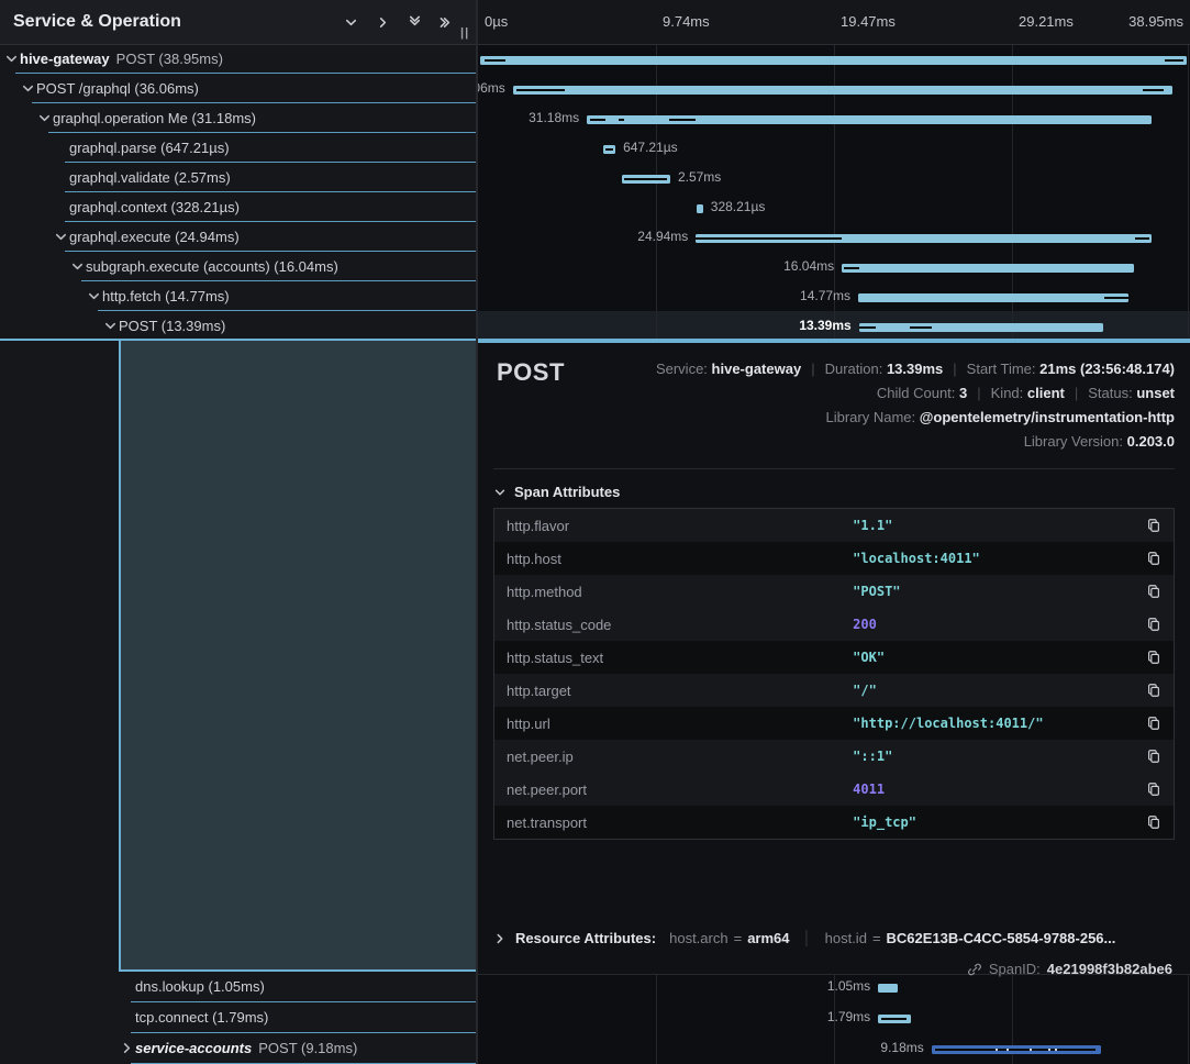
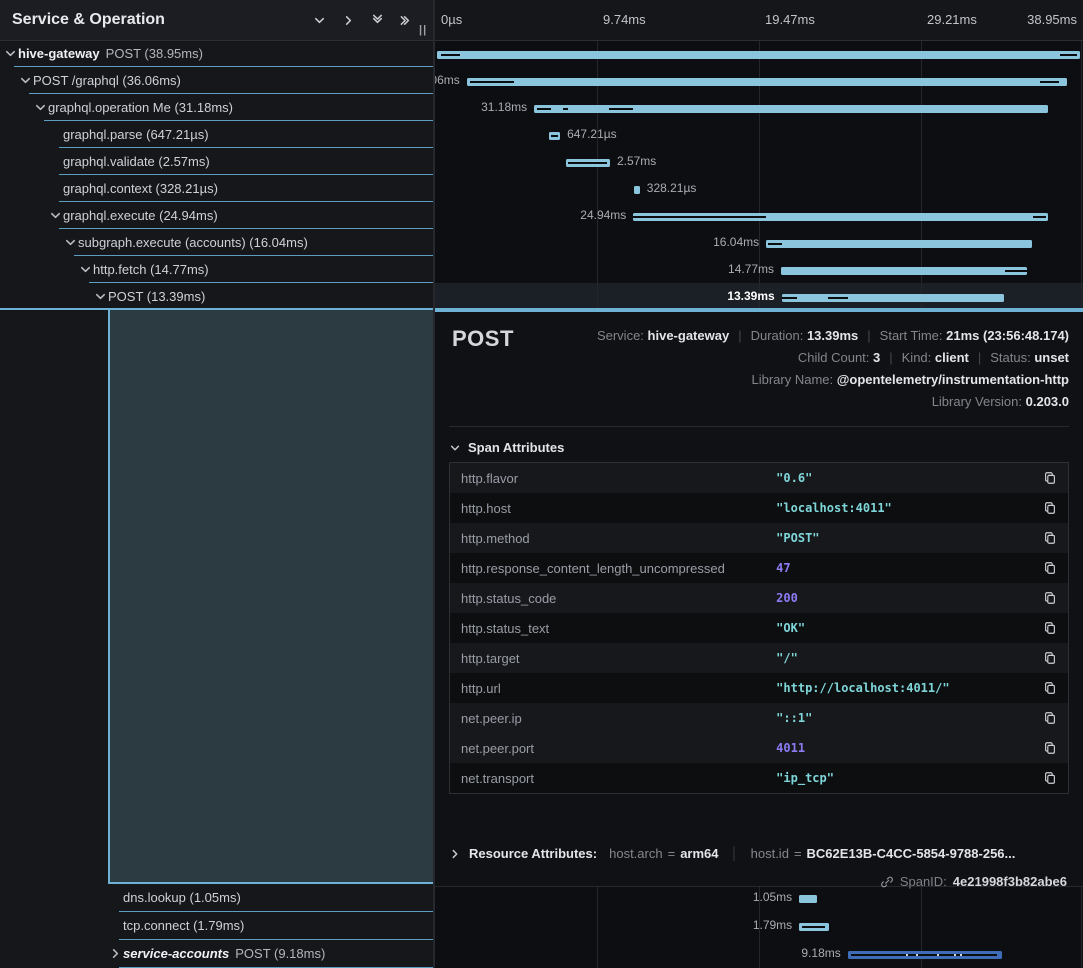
  hive-gateway
  POST (38.95ms)
  POST /graphql (36.06ms)
  graphql.operation Me (31.18ms)
  31.18ms
  graphql.parse (647.21µs)
  647.21µs
  graphql.validate (2.57ms)
  2.57ms
  graphql.context (328.21µs)
  328.21µs
  graphql.execute (24.94ms)
  24.94ms
  subgraph.execute (accounts) (16.04ms)
  16.04ms
  http.fetch (14.77ms)
  14.77ms
  POST (13.39ms)
  13.39ms
  dns.lookup (1.05ms)
  1.05ms
  tcp.connect (1.79ms)
  1.79ms
  service-accounts
  POST (9.18ms)
  9.18ms
  Service & Operation
  0µs
  9.74ms
  19.47ms
  29.21ms
  38.95ms
  ||
  POST
  Service: hive-gateway | Duration: 13.39ms | Start Time: 21ms (23:56:48.174)
  Child Count: 3 | Kind: client | Status: unset
  Library Name: @opentelemetry/instrumentation-http
  Library Version: 0.203.0
  Span Attributes
  http.flavor
- "1.1"
+ "0.6"
  http.host
  "localhost:4011"
  http.method
  "POST"
+ http.response_content_length_uncompressed
+ 47
  http.status_code
  200
  http.status_text
  "OK"
  http.target
  "/"
  http.url
  "http://localhost:4011/"
  net.peer.ip
  "::1"
  net.peer.port
  4011
  net.transport
  "ip_tcp"
  Resource Attributes:
  host.arch = arm64 host.id = BC62E13B-C4CC-5854-9788-256...
  SpanID:
  4e21998f3b82abe6
